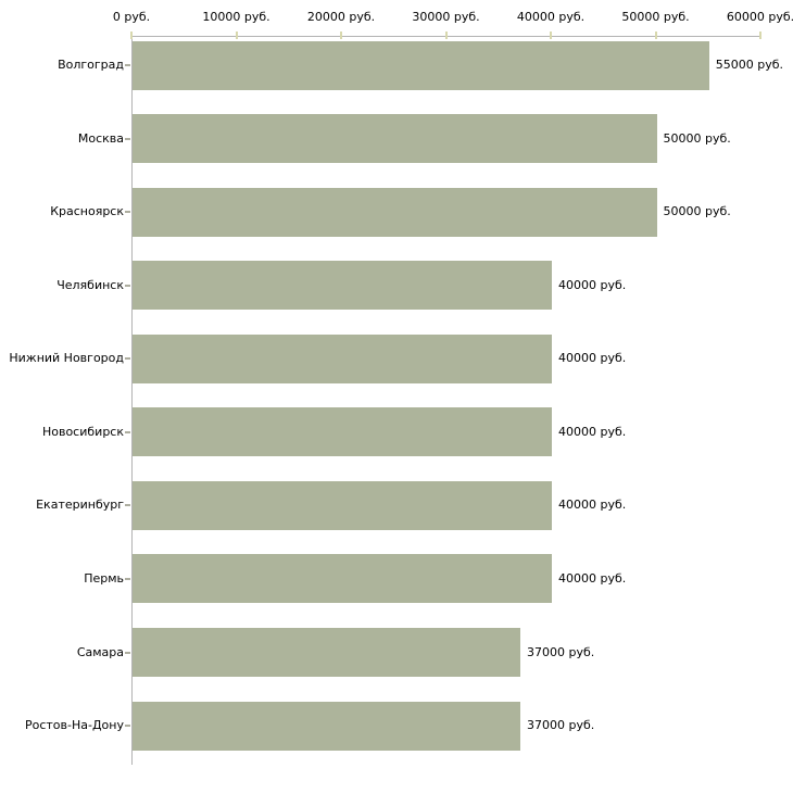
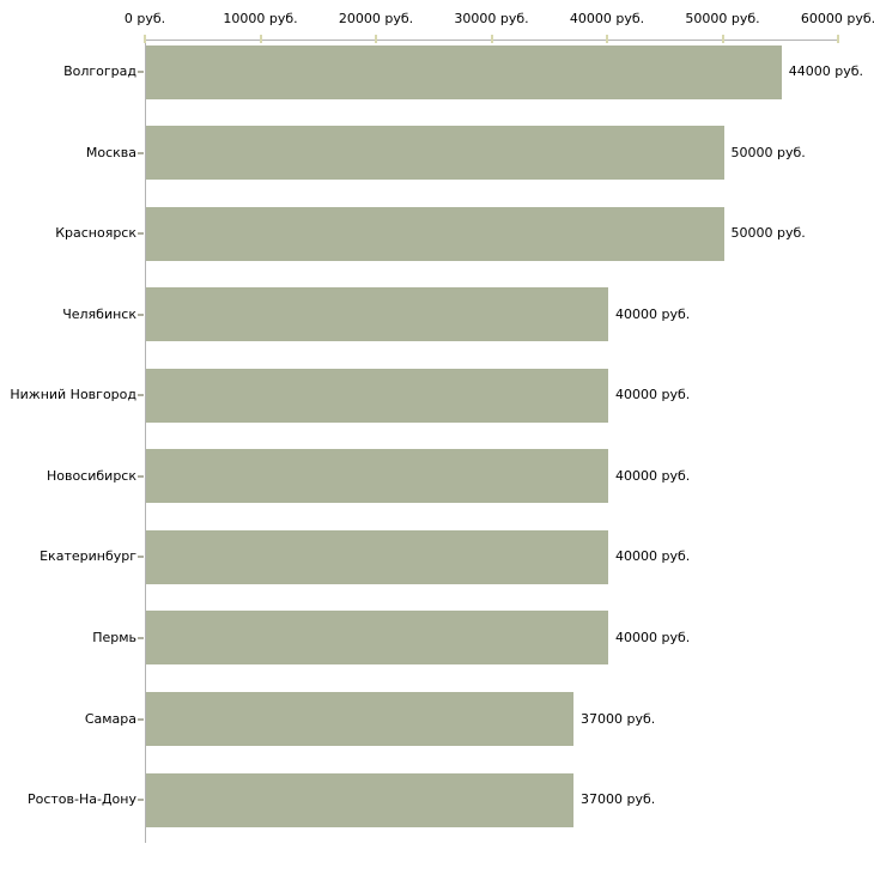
  0 руб.
  10000 руб.
  20000 руб.
  30000 руб.
  40000 руб.
  50000 руб.
  60000 руб.
  Волгоград
- 55000 руб.
+ 44000 руб.
  Москва
  50000 руб.
  Красноярск
  50000 руб.
  Челябинск
  40000 руб.
  Нижний Новгород
  40000 руб.
  Новосибирск
  40000 руб.
  Екатеринбург
  40000 руб.
  Пермь
  40000 руб.
  Самара
  37000 руб.
  Ростов-На-Дону
  37000 руб.
